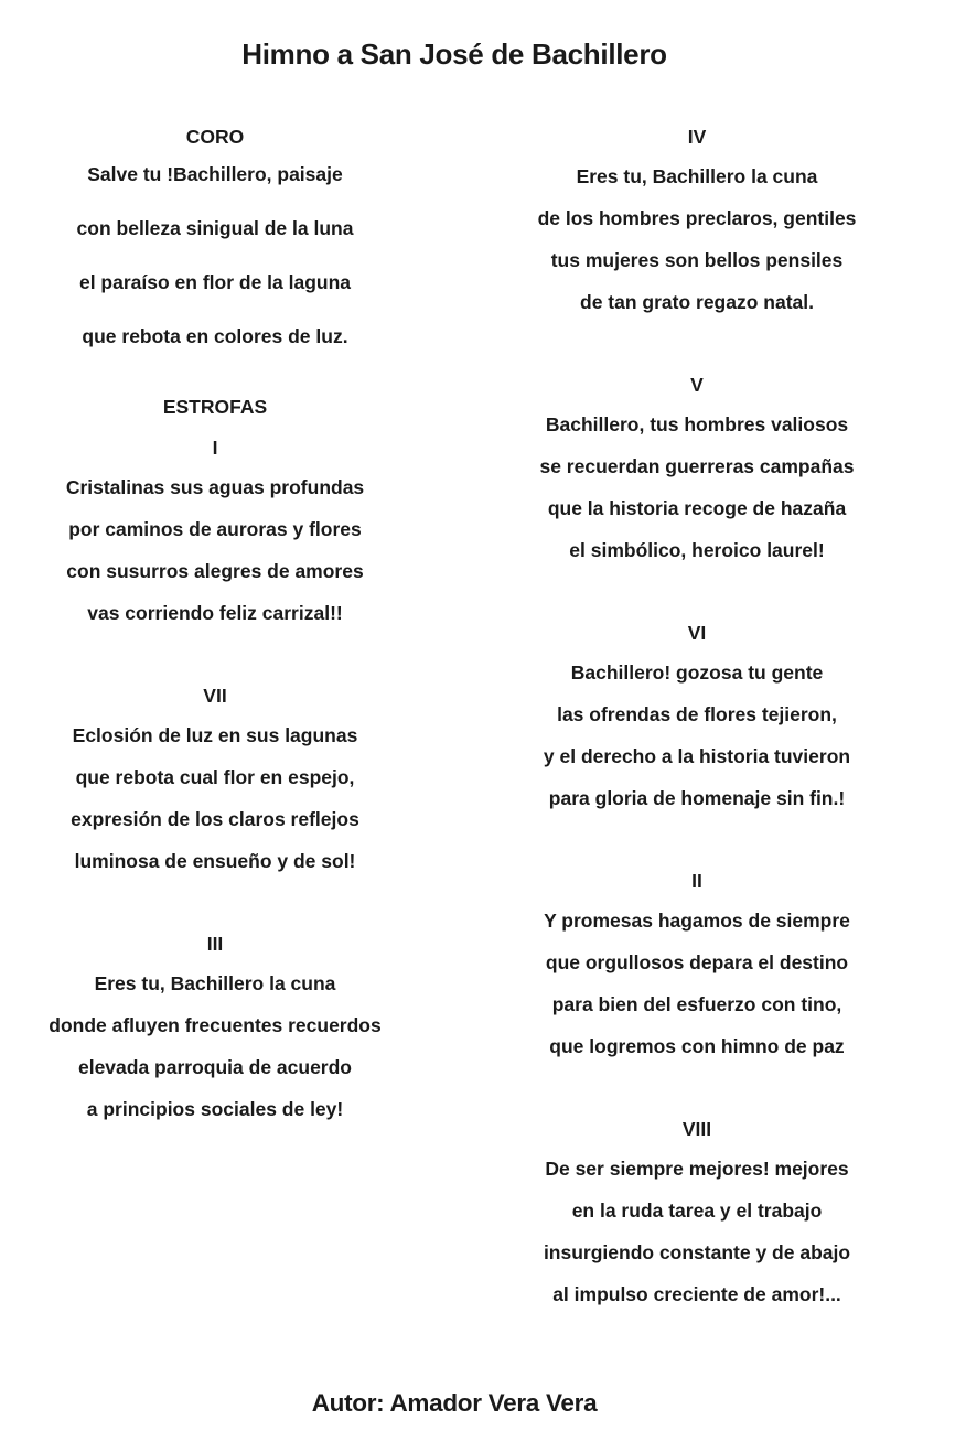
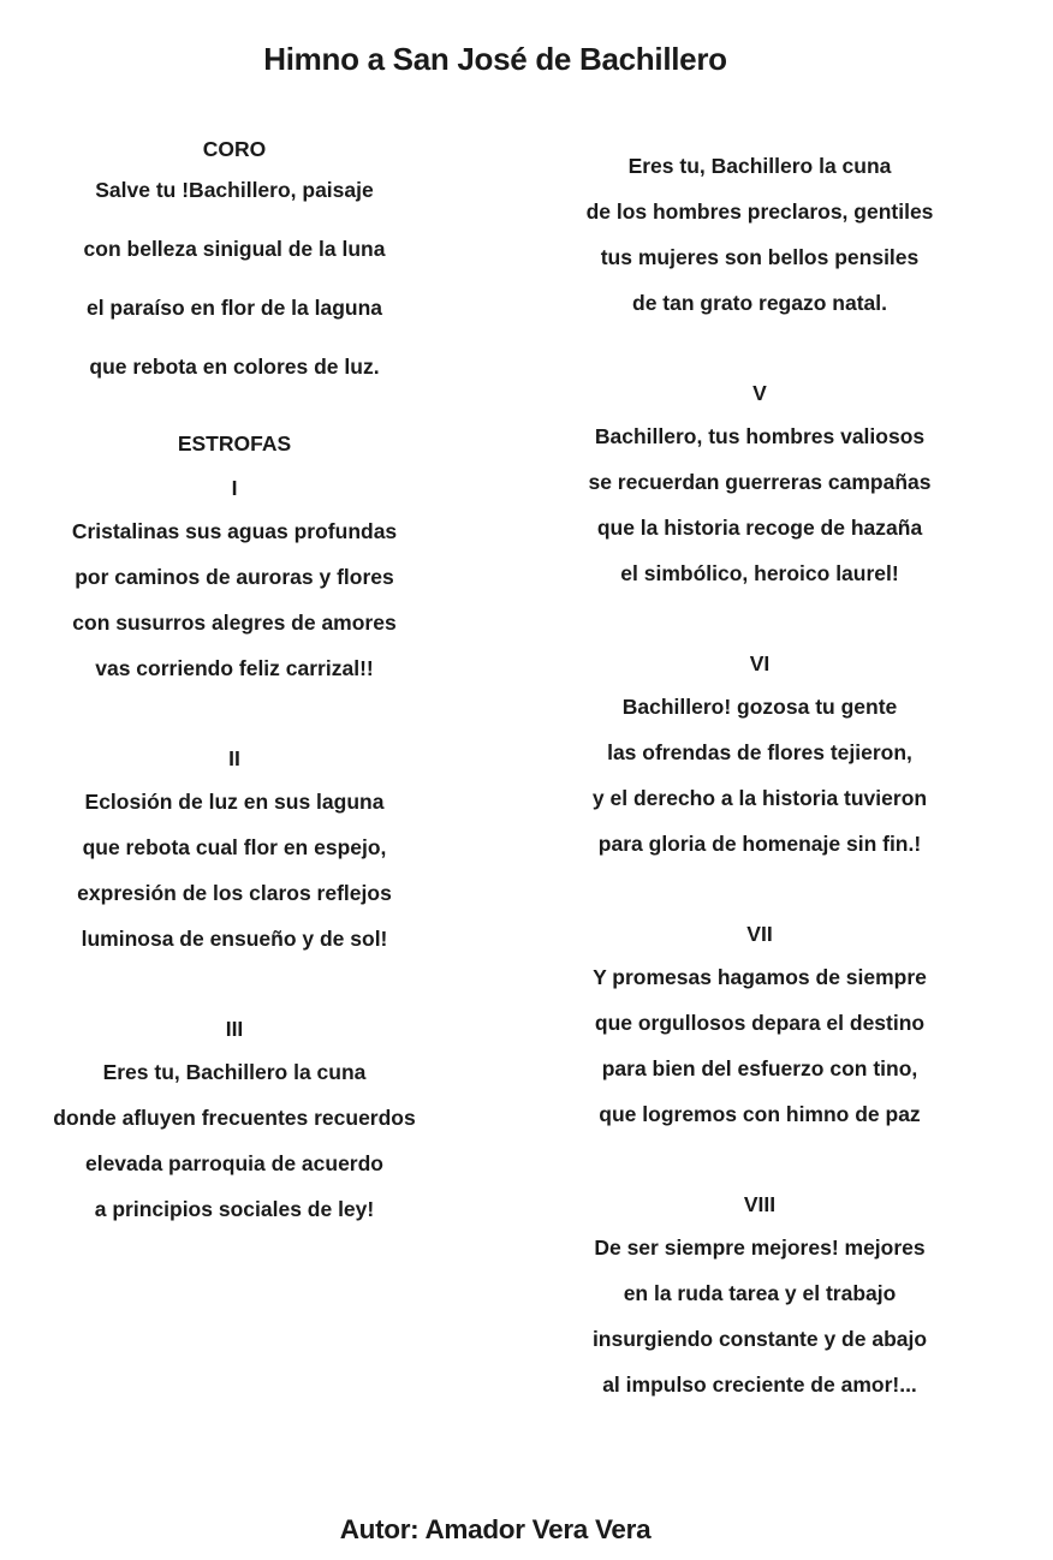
  Himno a San José de Bachillero
  CORO
  Salve tu !Bachillero, paisaje
  con belleza sinigual de la luna
  el paraíso en flor de la laguna
  que rebota en colores de luz.
  ESTROFAS
  I
  Cristalinas sus aguas profundas
  por caminos de auroras y flores
  con susurros alegres de amores
  vas corriendo feliz carrizal!!
- VII
+ II
- Eclosión de luz en sus lagunas
+ Eclosión de luz en sus laguna
  que rebota cual flor en espejo,
  expresión de los claros reflejos
  luminosa de ensueño y de sol!
  III
  Eres tu, Bachillero la cuna
  donde afluyen frecuentes recuerdos
  elevada parroquia de acuerdo
  a principios sociales de ley!
- IV
  Eres tu, Bachillero la cuna
  de los hombres preclaros, gentiles
  tus mujeres son bellos pensiles
  de tan grato regazo natal.
  V
  Bachillero, tus hombres valiosos
  se recuerdan guerreras campañas
  que la historia recoge de hazaña
  el simbólico, heroico laurel!
  VI
  Bachillero! gozosa tu gente
  las ofrendas de flores tejieron,
  y el derecho a la historia tuvieron
  para gloria de homenaje sin fin.!
- II
+ VII
  Y promesas hagamos de siempre
  que orgullosos depara el destino
  para bien del esfuerzo con tino,
  que logremos con himno de paz
  VIII
  De ser siempre mejores! mejores
  en la ruda tarea y el trabajo
  insurgiendo constante y de abajo
  al impulso creciente de amor!...
  Autor: Amador Vera Vera
